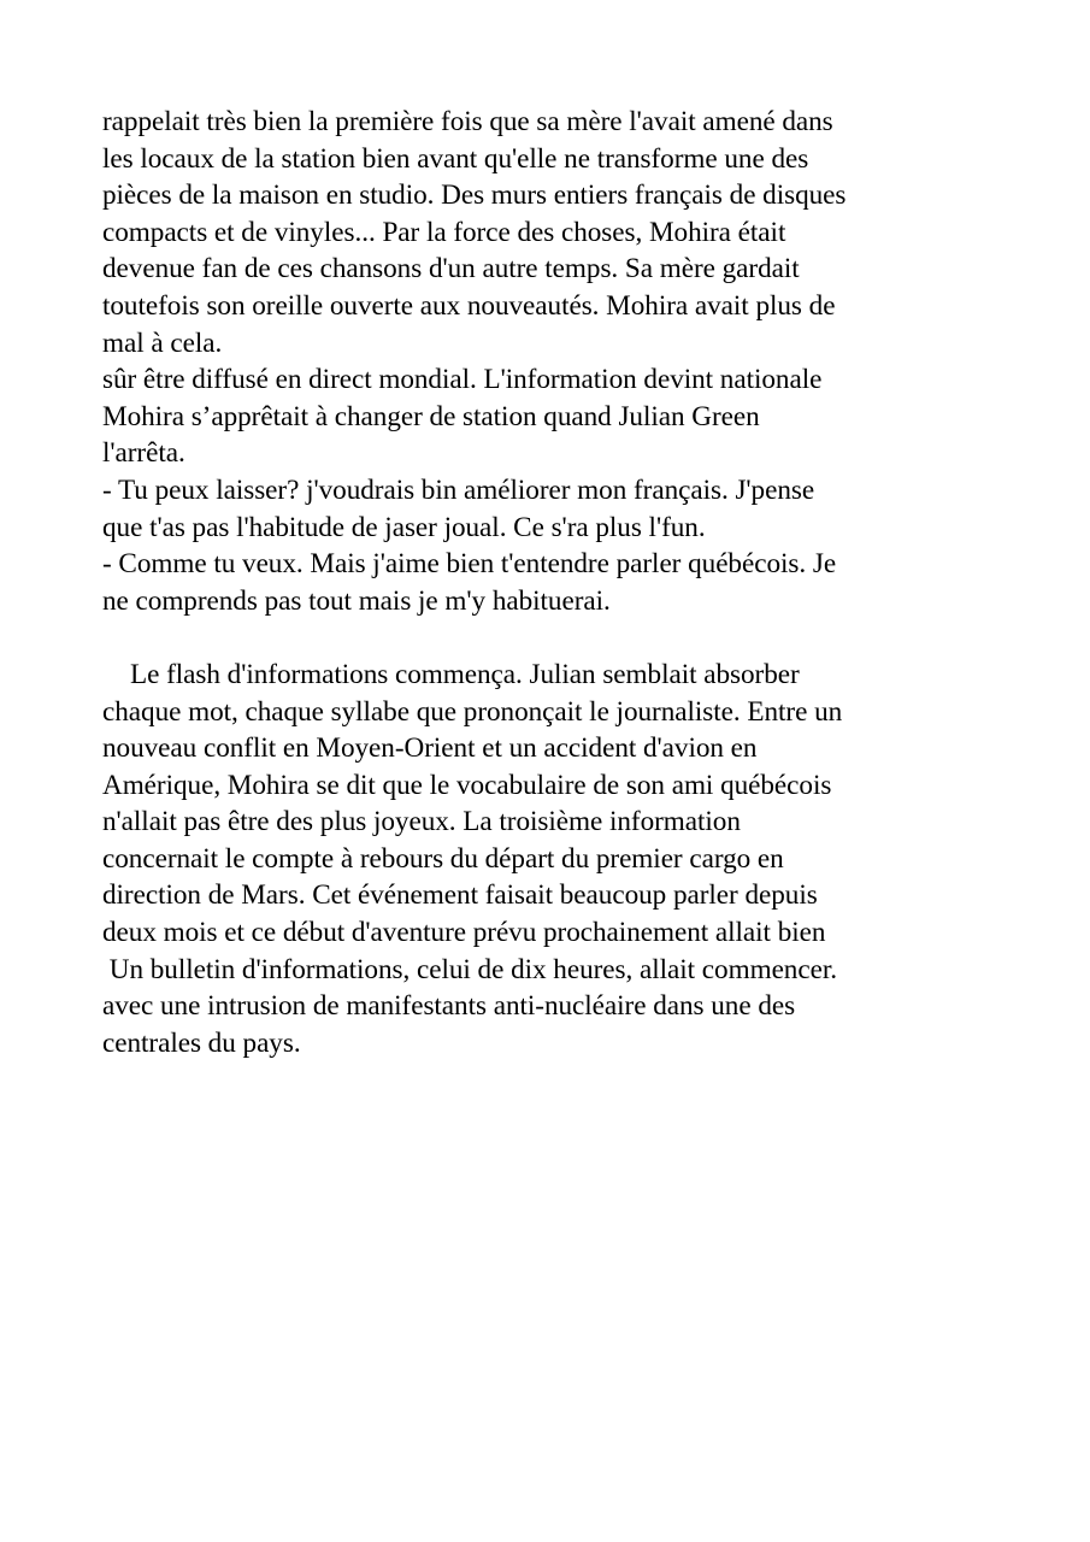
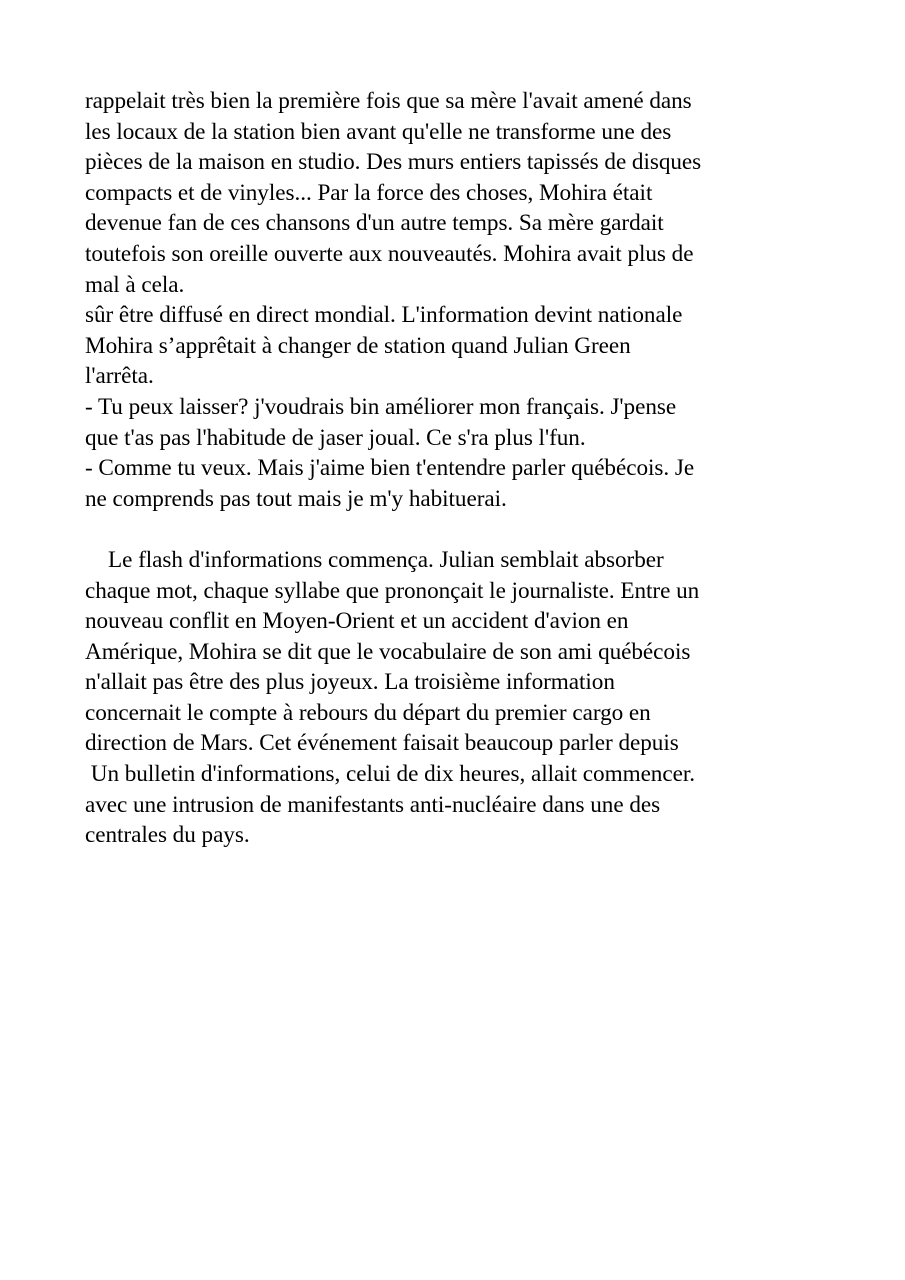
  rappelait très bien la première fois que sa mère l'avait amené dans
  les locaux de la station bien avant qu'elle ne transforme une des
- pièces de la maison en studio. Des murs entiers français de disques
+ pièces de la maison en studio. Des murs entiers tapissés de disques
  compacts et de vinyles... Par la force des choses, Mohira était
  devenue fan de ces chansons d'un autre temps. Sa mère gardait
  toutefois son oreille ouverte aux nouveautés. Mohira avait plus de
  mal à cela.
  sûr être diffusé en direct mondial. L'information devint nationale
  Mohira s’apprêtait à changer de station quand Julian Green
  l'arrêta.
  - Tu peux laisser? j'voudrais bin améliorer mon français. J'pense
  que t'as pas l'habitude de jaser joual. Ce s'ra plus l'fun.
  - Comme tu veux. Mais j'aime bien t'entendre parler québécois. Je
  ne comprends pas tout mais je m'y habituerai.
  Le flash d'informations commença. Julian semblait absorber
  chaque mot, chaque syllabe que prononçait le journaliste. Entre un
  nouveau conflit en Moyen-Orient et un accident d'avion en
  Amérique, Mohira se dit que le vocabulaire de son ami québécois
  n'allait pas être des plus joyeux. La troisième information
  concernait le compte à rebours du départ du premier cargo en
  direction de Mars. Cet événement faisait beaucoup parler depuis
- deux mois et ce début d'aventure prévu prochainement allait bien
  Un bulletin d'informations, celui de dix heures, allait commencer.
  avec une intrusion de manifestants anti-nucléaire dans une des
  centrales du pays.
